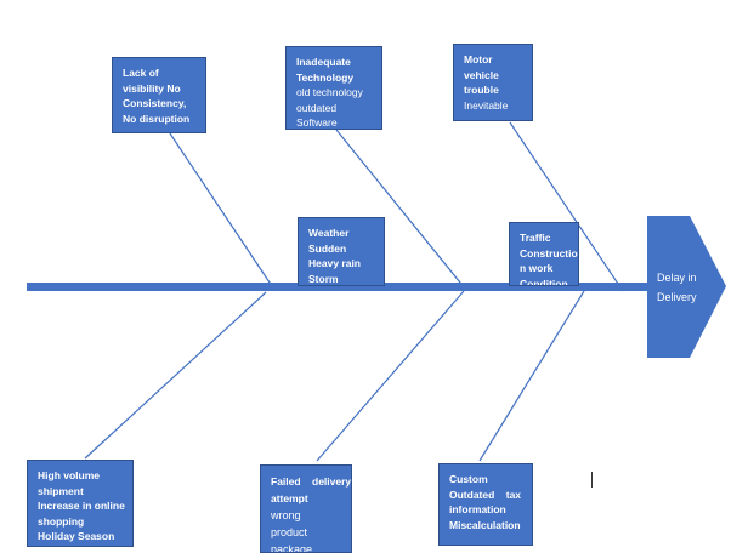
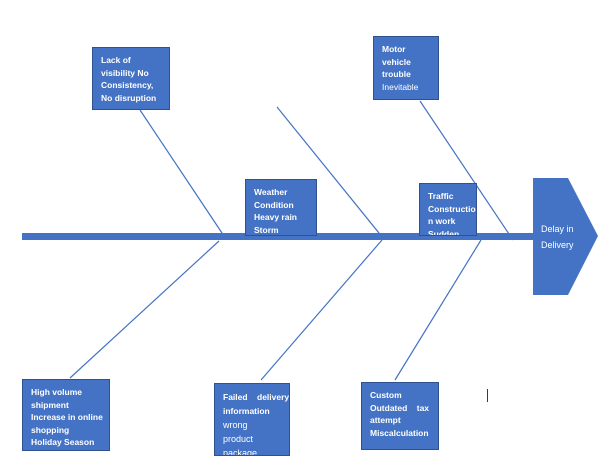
  Lack of
  visibility No
  Consistency,
  No disruption
- Inadequate
- Technology
- old technology
- outdated
- Software
  Motor
  vehicle
  trouble
  Inevitable
  Weather
- Sudden
+ Condition
  Heavy rain
  Storm
  Traffic
  Constructio
  n work
- Condition
+ Sudden
  High volume
  shipment
  Increase in online
  shopping
  Holiday Season
  Failed delivery
- attempt
+ information
  wrong
  product
  package
  Custom
  Outdated tax
- information
+ attempt
  Miscalculation
  Delay in
  Delivery
